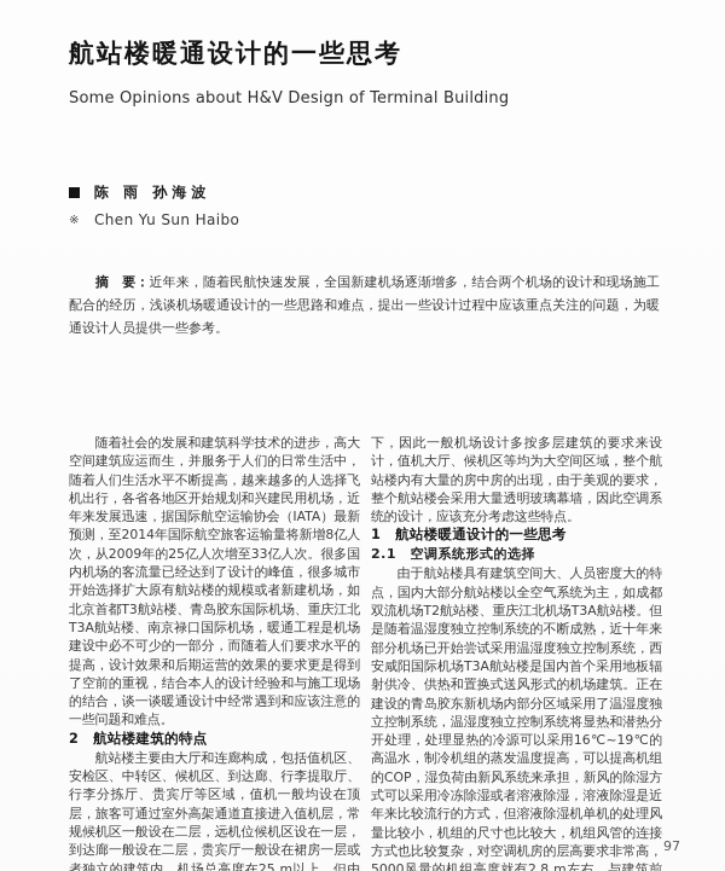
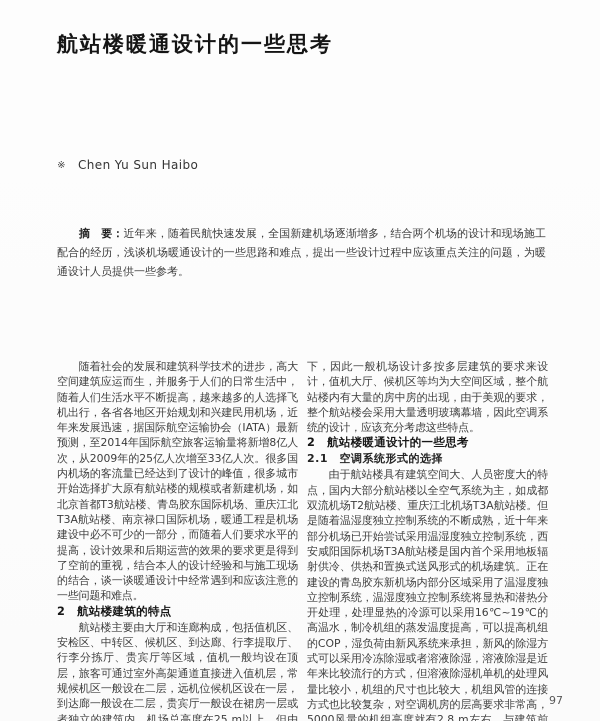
  航站楼暖通设计的一些思考
- Some Opinions about H&V Design of Terminal Building
- 陈 雨 孙海波
  ※
  Chen Yu Sun Haibo
  摘 要：近年来，随着民航快速发展，全国新建机场逐渐增多，结合两个机场的设计和现场施工配合的经历，浅谈机场暖通设计的一些思路和难点，提出一些设计过程中应该重点关注的问题，为暖通设计人员提供一些参考。
  随着社会的发展和建筑科学技术的进步，高大空间建筑应运而生，并服务于人们的日常生活中，随着人们生活水平不断提高，越来越多的人选择飞机出行，各省各地区开始规划和兴建民用机场，近年来发展迅速，据国际航空运输协会（IATA）最新预测，至2014年国际航空旅客运输量将新增8亿人次，从2009年的25亿人次增至33亿人次。很多国内机场的客流量已经达到了设计的峰值，很多城市开始选择扩大原有航站楼的规模或者新建机场，如北京首都T3航站楼、青岛胶东国际机场、重庆江北T3A航站楼、南京禄口国际机场，暖通工程是机场建设中必不可少的一部分，而随着人们要求水平的提高，设计效果和后期运营的效果的要求更是得到了空前的重视，结合本人的设计经验和与施工现场的结合，谈一谈暖通设计中经常遇到和应该注意的一些问题和难点。
  2 航站楼建筑的特点
  航站楼主要由大厅和连廊构成，包括值机区、安检区、中转区、候机区、到达廊、行李提取厅、行李分拣厅、贵宾厅等区域，值机一般均设在顶层，旅客可通过室外高架通道直接进入值机层，常规候机区一般设在二层，远机位候机区设在一层，到达廊一般设在二层，贵宾厅一般设在裙房一层或者独立的建筑内，机场总高度在25 m以上，但由
  下，因此一般机场设计多按多层建筑的要求来设计，值机大厅、候机区等均为大空间区域，整个航站楼内有大量的房中房的出现，由于美观的要求，整个航站楼会采用大量透明玻璃幕墙，因此空调系统的设计，应该充分考虑这些特点。
- 1 航站楼暖通设计的一些思考
+ 2 航站楼暖通设计的一些思考
  2.1 空调系统形式的选择
  由于航站楼具有建筑空间大、人员密度大的特点，国内大部分航站楼以全空气系统为主，如成都双流机场T2航站楼、重庆江北机场T3A航站楼。但是随着温湿度独立控制系统的不断成熟，近十年来部分机场已开始尝试采用温湿度独立控制系统，西安咸阳国际机场T3A航站楼是国内首个采用地板辐射供冷、供热和置换式送风形式的机场建筑。正在建设的青岛胶东新机场内部分区域采用了温湿度独立控制系统，温湿度独立控制系统将显热和潜热分开处理，处理显热的冷源可以采用16℃~19℃的高温水，制冷机组的蒸发温度提高，可以提高机组的COP，湿负荷由新风系统来承担，新风的除湿方式可以采用冷冻除湿或者溶液除湿，溶液除湿是近年来比较流行的方式，但溶液除湿机单机的处理风量比较小，机组的尺寸也比较大，机组风管的连接方式也比较复杂，对空调机房的层高要求非常高，5000风量的机组高度就有2.8 m左右，与建筑前
  97
